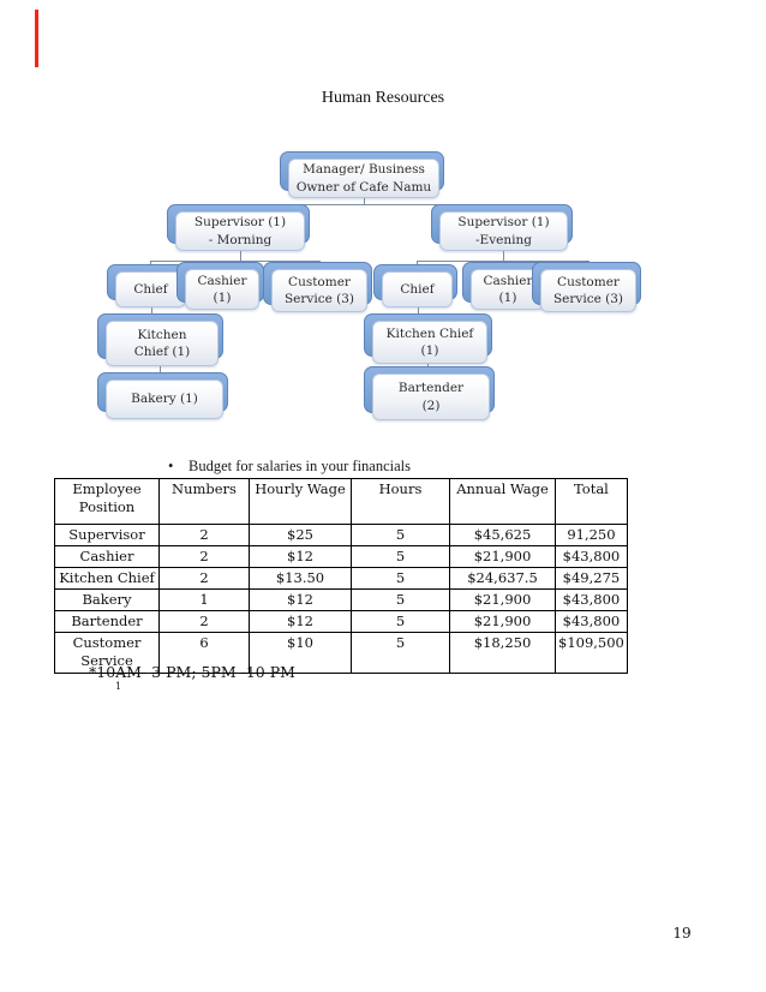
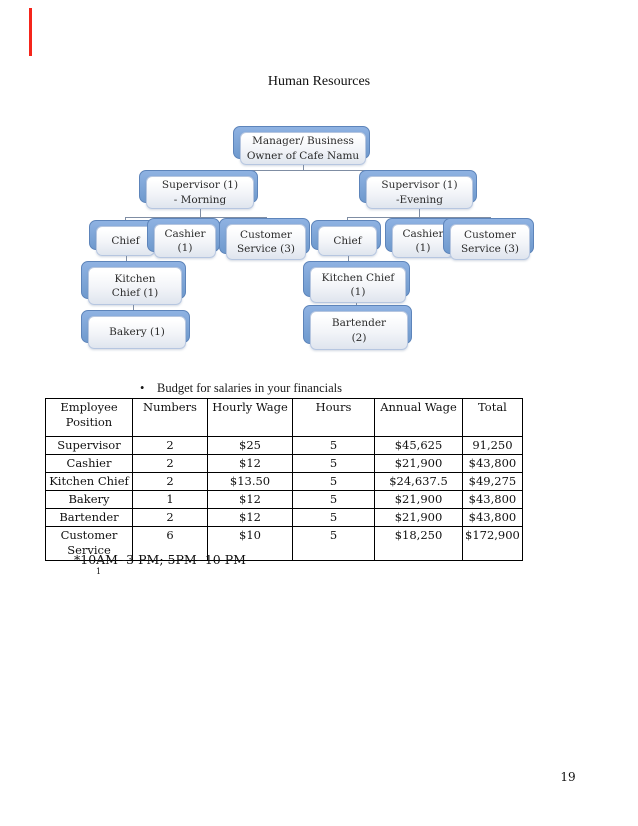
  Human Resources
  Manager/ Business
  Owner of Cafe Namu
  Supervisor (1)
  - Morning
  Supervisor (1)
  -Evening
  Chief
  Cashier
  (1)
  Customer
  Service (3)
  Chief
  Cashier
  (1)
  Customer
  Service (3)
  Kitchen
  Chief (1)
  Kitchen Chief
  (1)
  Bakery (1)
  Bartender
  (2)
  • Budget for salaries in your financials
  Employee Position	Numbers	Hourly Wage	Hours	Annual Wage	Total
  Supervisor	2	$25	5	$45,625	91,250
  Cashier	2	$12	5	$21,900	$43,800
  Kitchen Chief	2	$13.50	5	$24,637.5	$49,275
  Bakery	1	$12	5	$21,900	$43,800
  Bartender	2	$12	5	$21,900	$43,800
- Customer Service	6	$10	5	$18,250	$109,500
+ Customer Service	6	$10	5	$18,250	$172,900
  *10AM -3 PM; 5PM- 10 PM
  1
  19
